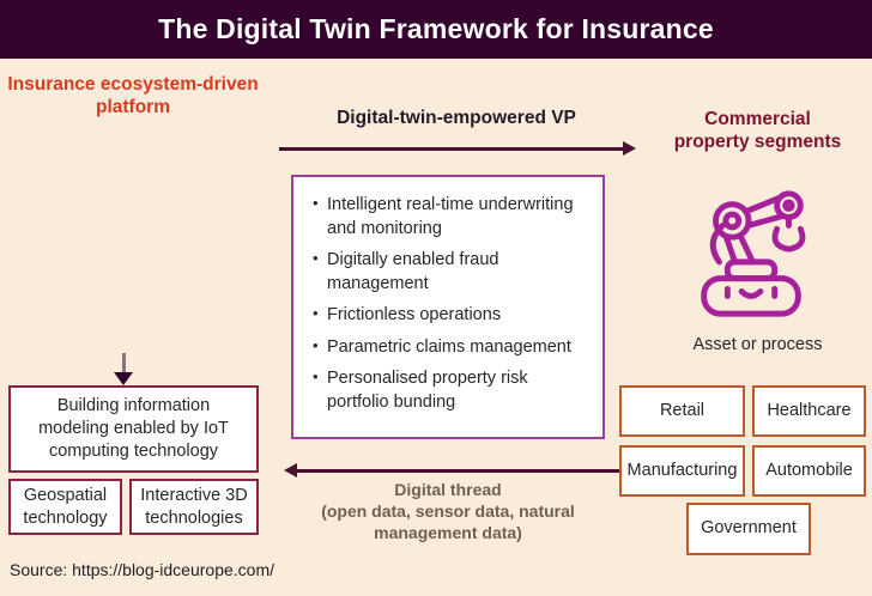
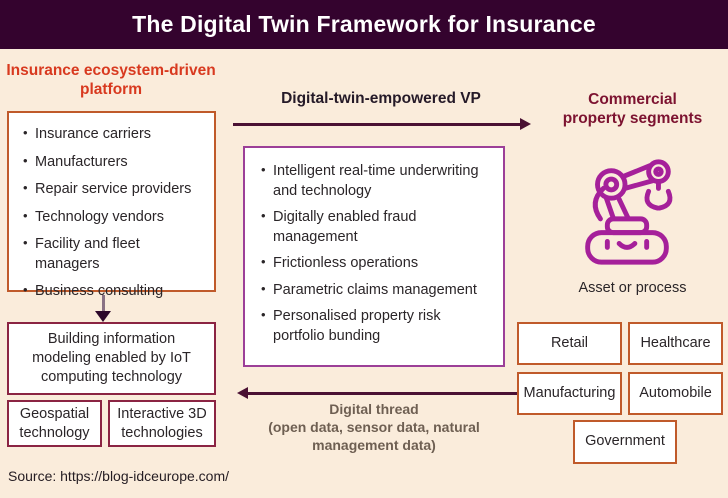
  The Digital Twin Framework for Insurance
  Insurance ecosystem-driven platform
+ Insurance carriers
+ Manufacturers
+ Repair service providers
+ Technology vendors
+ Facility and fleet managers
+ Business consulting
  Building information modeling enabled by IoT computing technology
  Geospatial technology
  Interactive 3D technologies
  Digital-twin-empowered VP
- Intelligent real-time underwriting and monitoring
+ Intelligent real-time underwriting and technology
  Digitally enabled fraud management
  Frictionless operations
  Parametric claims management
  Personalised property risk portfolio bunding
  Digital thread
  (open data, sensor data, natural management data)
  Commercial property segments
  Asset or process
  Retail
  Healthcare
  Manufacturing
  Automobile
  Government
  Source: https://blog-idceurope.com/
